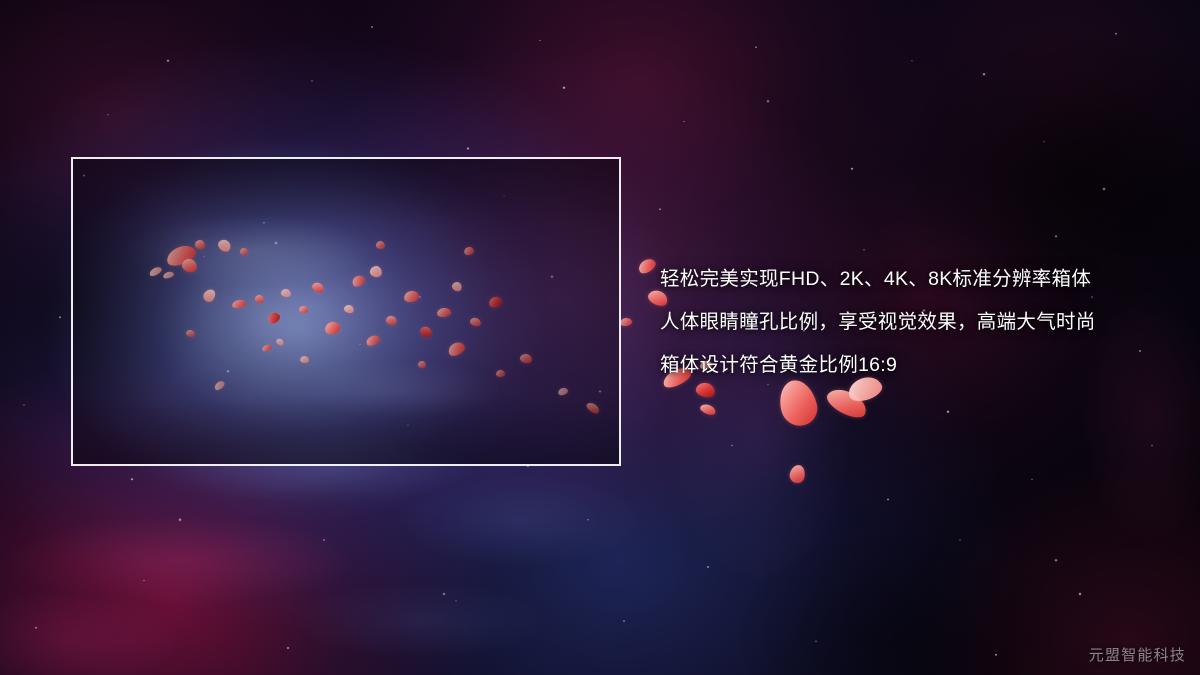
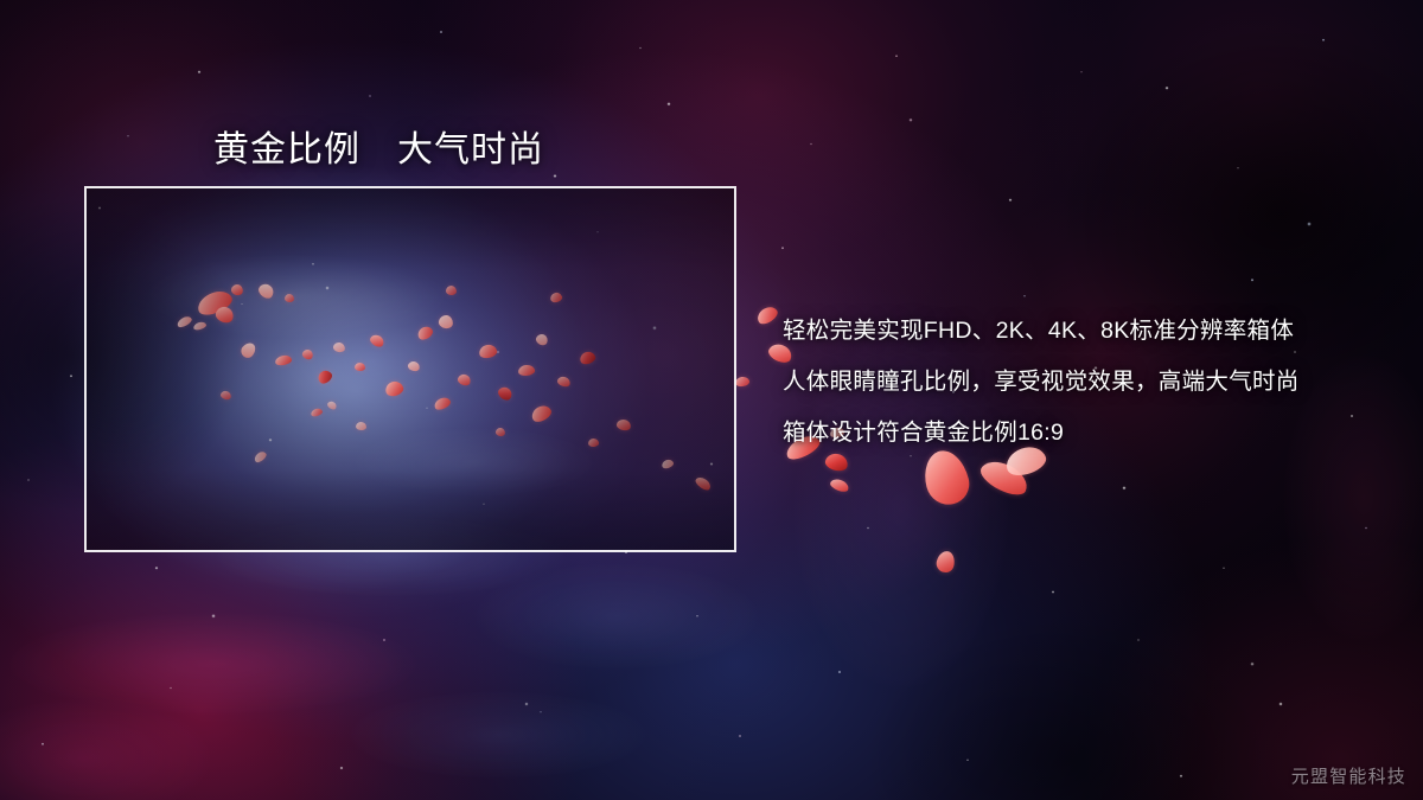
+ 黄金比例 大气时尚
  轻松完美实现FHD、2K、4K、8K标准分辨率箱体
  人体眼睛瞳孔比例，享受视觉效果，高端大气时尚
  箱体设计符合黄金比例16:9
  元盟智能科技
